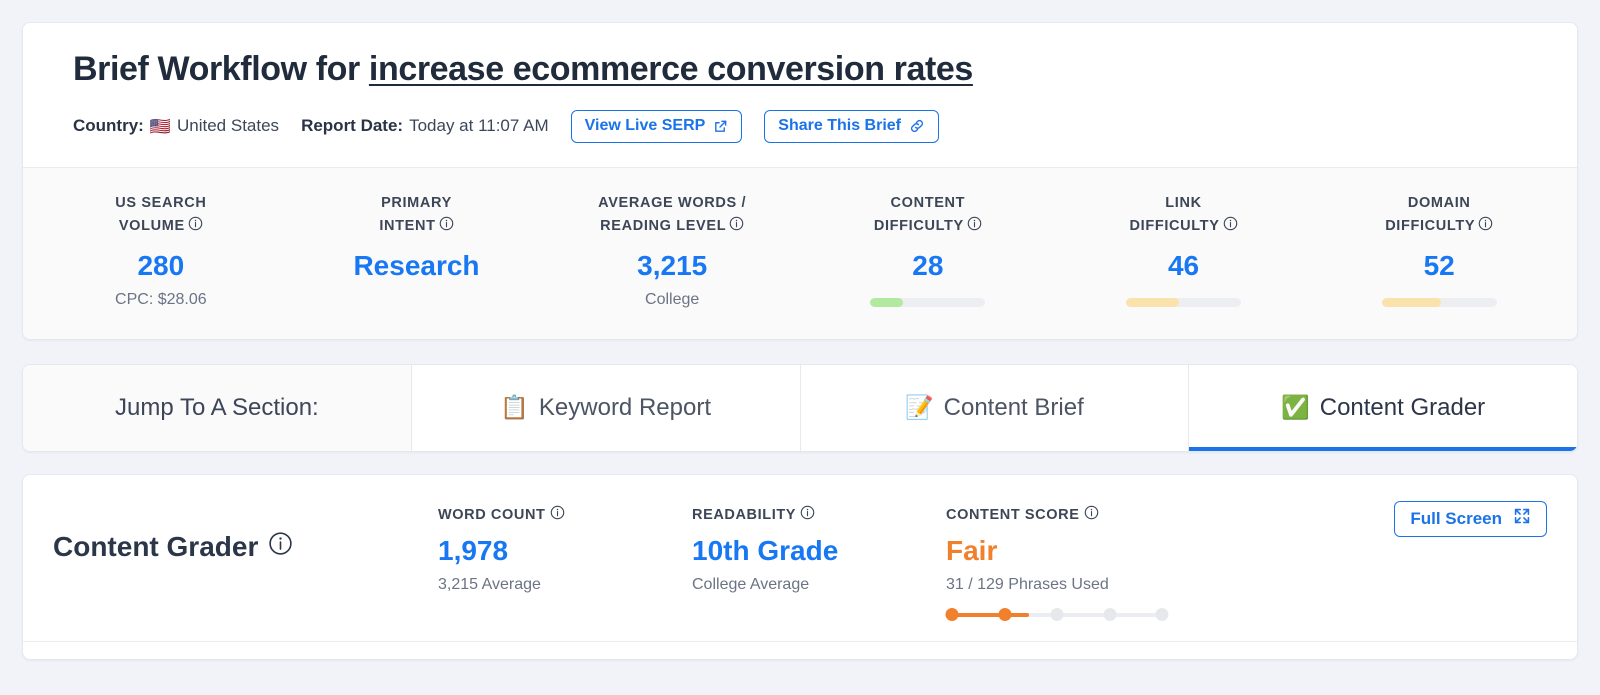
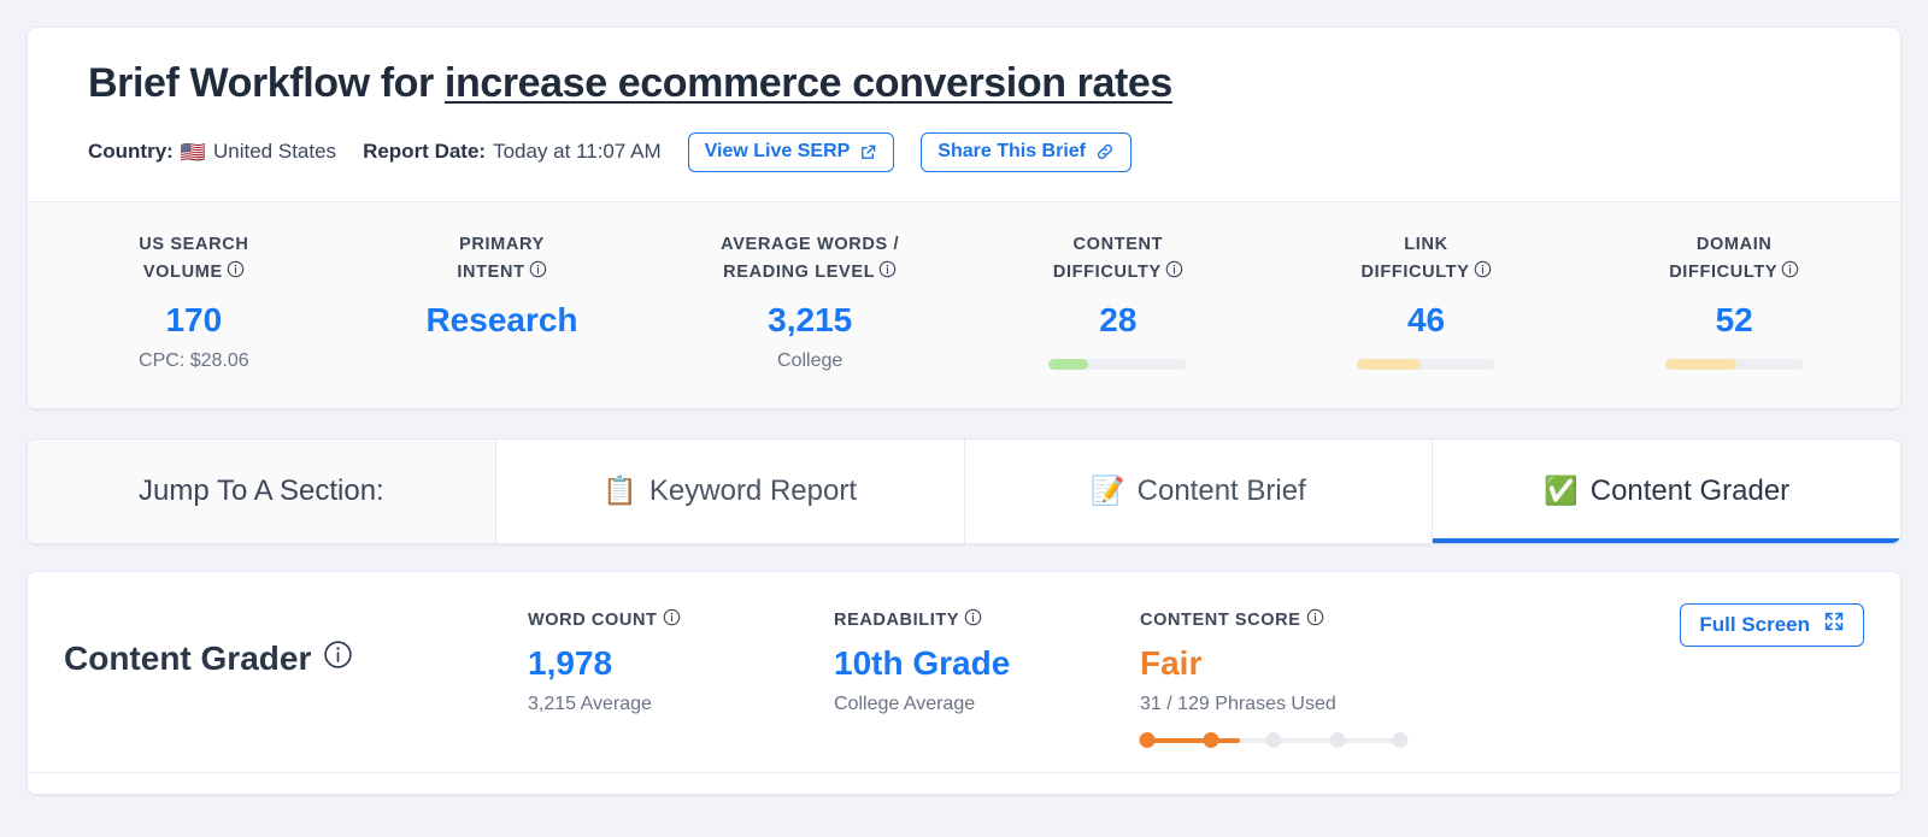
  Brief Workflow for increase ecommerce conversion rates
  Country:
  🇺🇸
  United States
  Report Date:
  Today at 11:07 AM
  View Live SERP
  Share This Brief
  US SEARCH
  VOLUME
- 280
+ 170
  CPC: $28.06
  PRIMARY
  INTENT
  Research
  AVERAGE WORDS /
  READING LEVEL
  3,215
  College
  CONTENT
  DIFFICULTY
  28
  LINK
  DIFFICULTY
  46
  DOMAIN
  DIFFICULTY
  52
  Jump To A Section:
  📋
  Keyword Report
  📝
  Content Brief
  ✅
  Content Grader
  Content Grader
  WORD COUNT
  1,978
  3,215 Average
  READABILITY
  10th Grade
  College Average
  CONTENT SCORE
  Fair
  31 / 129 Phrases Used
  Full Screen
